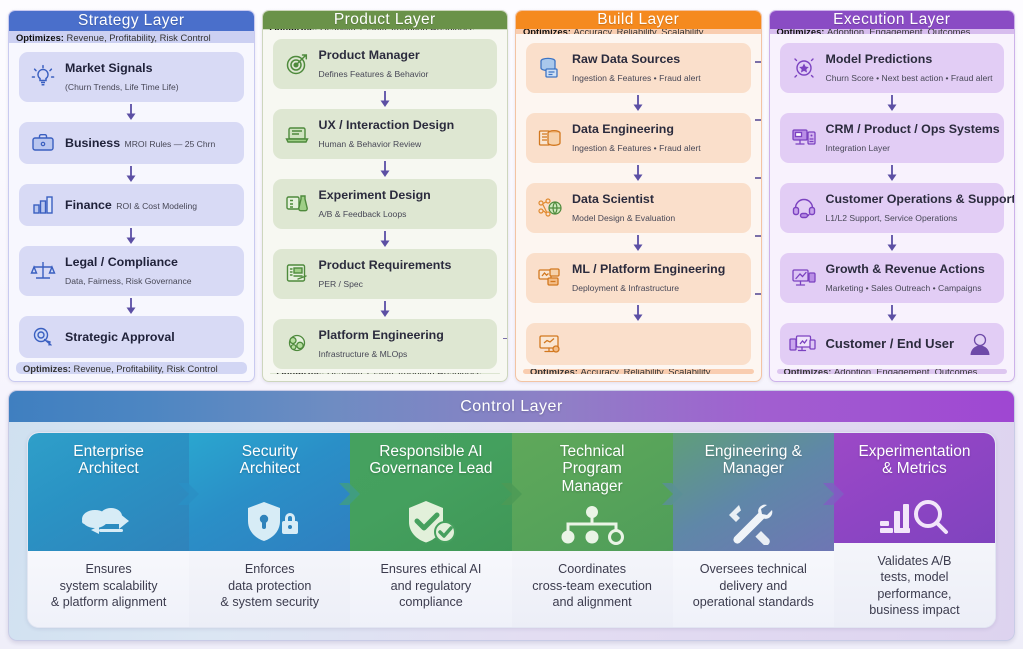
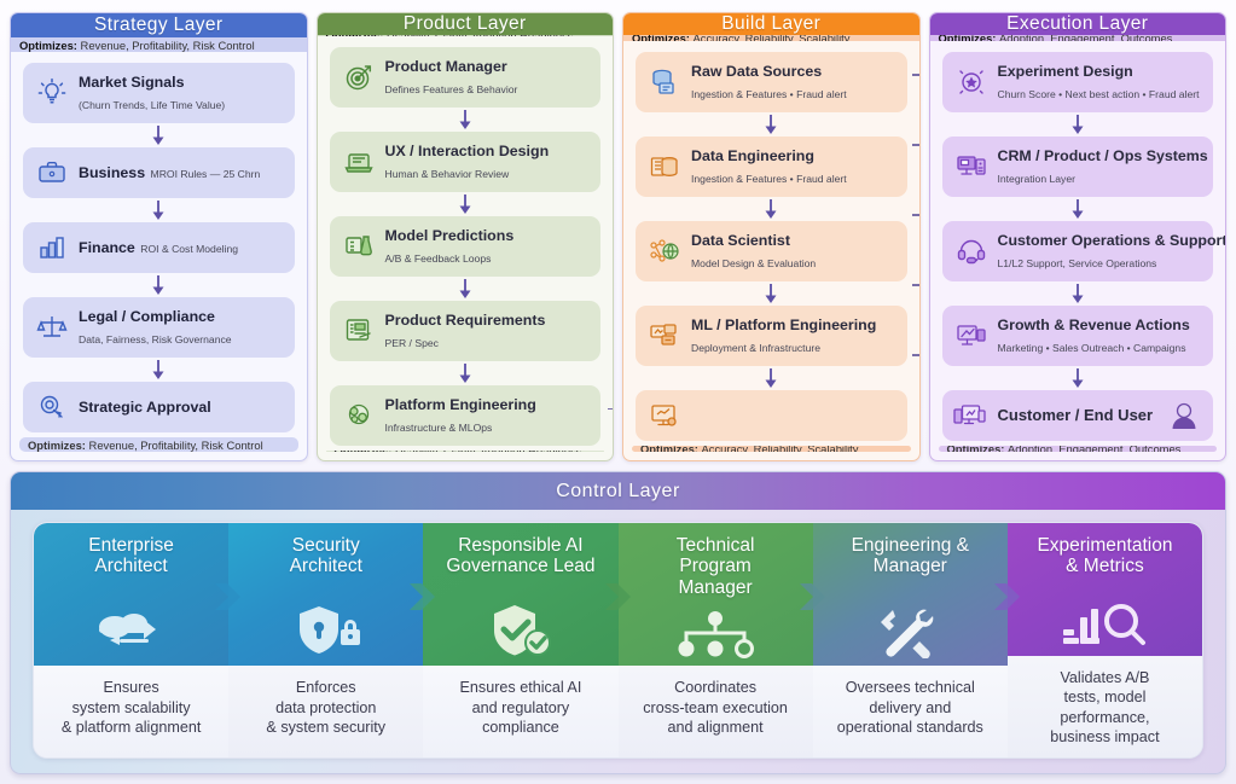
  Strategy Layer
  Optimizes:
  Revenue, Profitability, Risk Control
- Market Signals (Churn Trends, Life Time Life)
+ Market Signals (Churn Trends, Life Time Value)
  Business MROI Rules — 25 Chrn
  Finance ROI & Cost Modeling
  Legal / Compliance Data, Fairness, Risk Governance
  Strategic Approval
  Optimizes:
  Revenue, Profitability, Risk Control
  Product Layer
  Optimizes:
  Usability, Clarity, Adoption Readiness
  Product Manager Defines Features & Behavior
  UX / Interaction Design Human & Behavior Review
- Experiment Design A/B & Feedback Loops
+ Model Predictions A/B & Feedback Loops
  Product Requirements PER / Spec
  Platform Engineering Infrastructure & MLOps
  Optimizes:
  Usability, Clarity, Adoption Readiness
  Build Layer
  Optimizes:
  Accuracy, Reliability, Scalability
  Raw Data Sources Ingestion & Features • Fraud alert
  Data Engineering Ingestion & Features • Fraud alert
  Data Scientist Model Design & Evaluation
  ML / Platform Engineering Deployment & Infrastructure
  Optimizes:
  Accuracy, Reliability, Scalability
  Execution Layer
  Optimizes:
  Adoption, Engagement, Outcomes
- Model Predictions Churn Score • Next best action • Fraud alert
+ Experiment Design Churn Score • Next best action • Fraud alert
  CRM / Product / Ops Systems Integration Layer
  Customer Operations & Support L1/L2 Support, Service Operations
  Growth & Revenue Actions Marketing • Sales Outreach • Campaigns
  Customer / End User
  Optimizes:
  Adoption, Engagement, Outcomes
  Control Layer
  Enterprise
  Architect
  Ensures
  system scalability
  & platform alignment
  Security
  Architect
  Enforces
  data protection
  & system security
  Responsible AI
  Governance Lead
  Ensures ethical AI
  and regulatory
  compliance
  Technical
  Program
  Manager
  Coordinates
  cross-team execution
  and alignment
  Engineering &
  Manager
  Oversees technical
  delivery and
  operational standards
  Experimentation
  & Metrics
  Validates A/B
  tests, model
  performance,
  business impact
